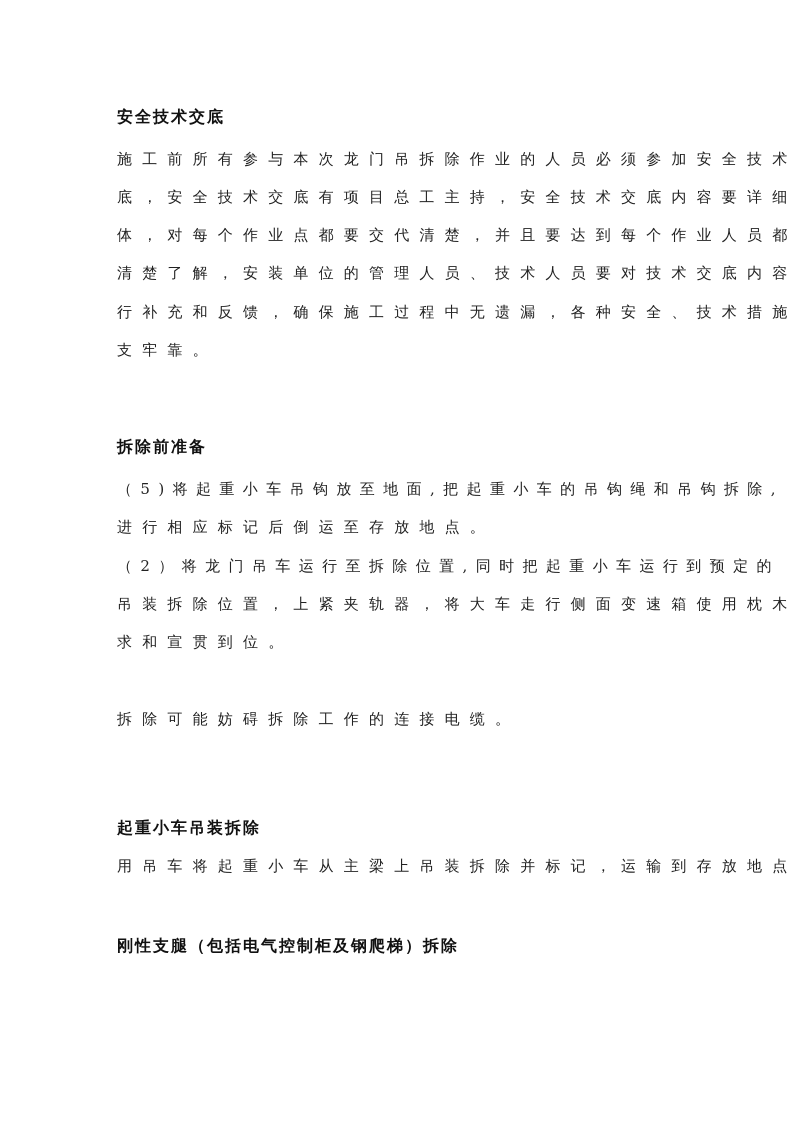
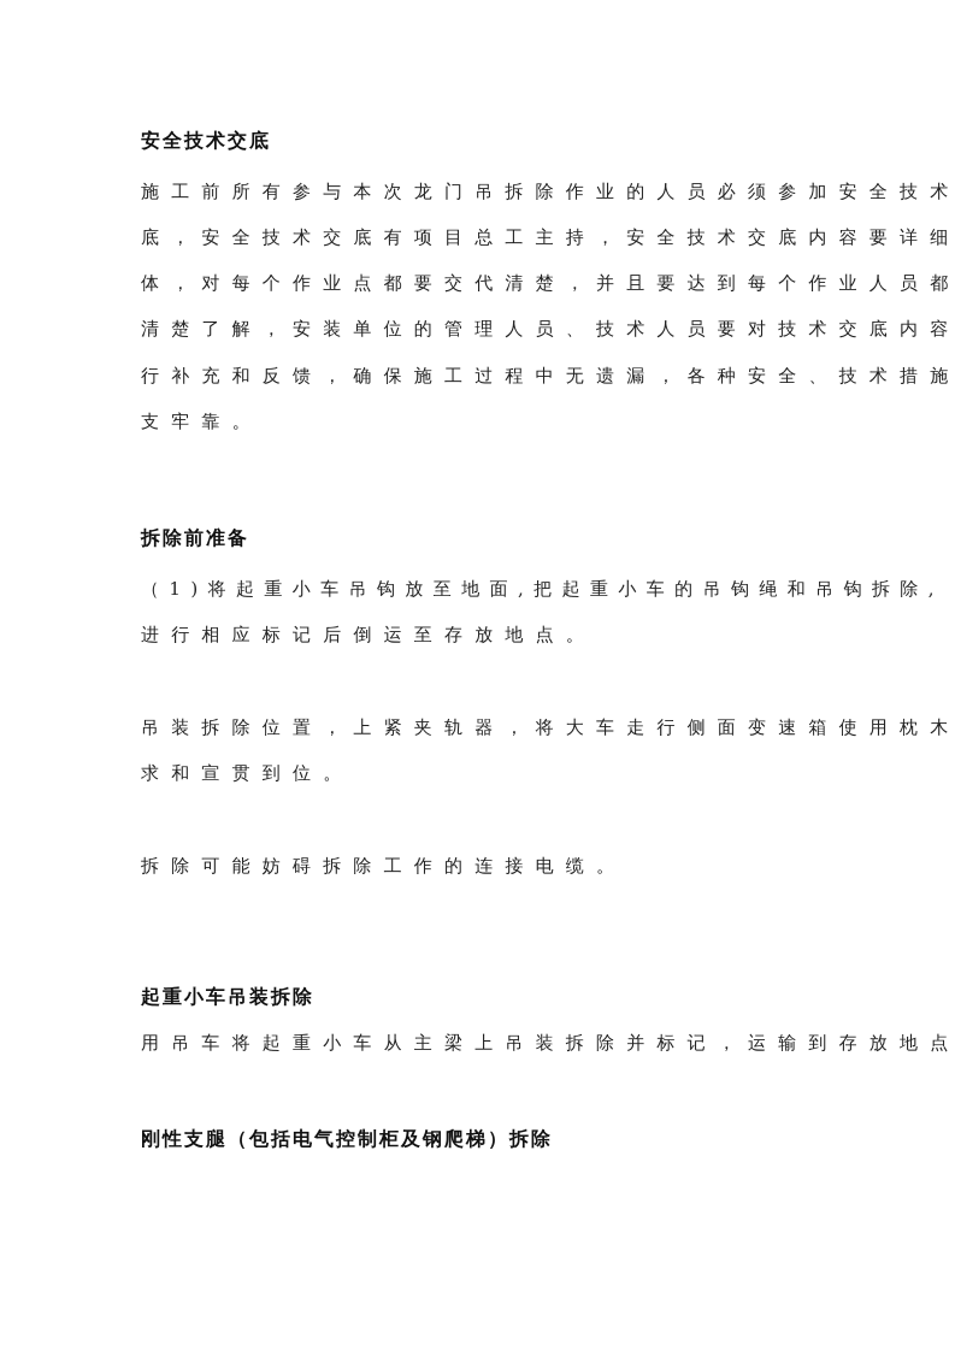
  安全技术交底
  施工前所有参与本次龙门吊拆除作业的人员必须参加安全技术
  底，安全技术交底有项目总工主持，安全技术交底内容要详细
  体，对每个作业点都要交代清楚，并且要达到每个作业人员都
  清楚了解，安装单位的管理人员、技术人员要对技术交底内容
  行补充和反馈，确保施工过程中无遗漏，各种安全、技术措施
  支牢靠。
  拆除前准备
- （5)将起重小车吊钩放至地面,把起重小车的吊钩绳和吊钩拆除,
+ （1)将起重小车吊钩放至地面,把起重小车的吊钩绳和吊钩拆除,
  进行相应标记后倒运至存放地点。
- （2）将龙门吊车运行至拆除位置,同时把起重小车运行到预定的
  吊装拆除位置，上紧夹轨器，将大车走行侧面变速箱使用枕木
  求和宣贯到位。
  拆除可能妨碍拆除工作的连接电缆。
  起重小车吊装拆除
  用吊车将起重小车从主梁上吊装拆除并标记，运输到存放地点
  刚性支腿（包括电气控制柜及钢爬梯）拆除
